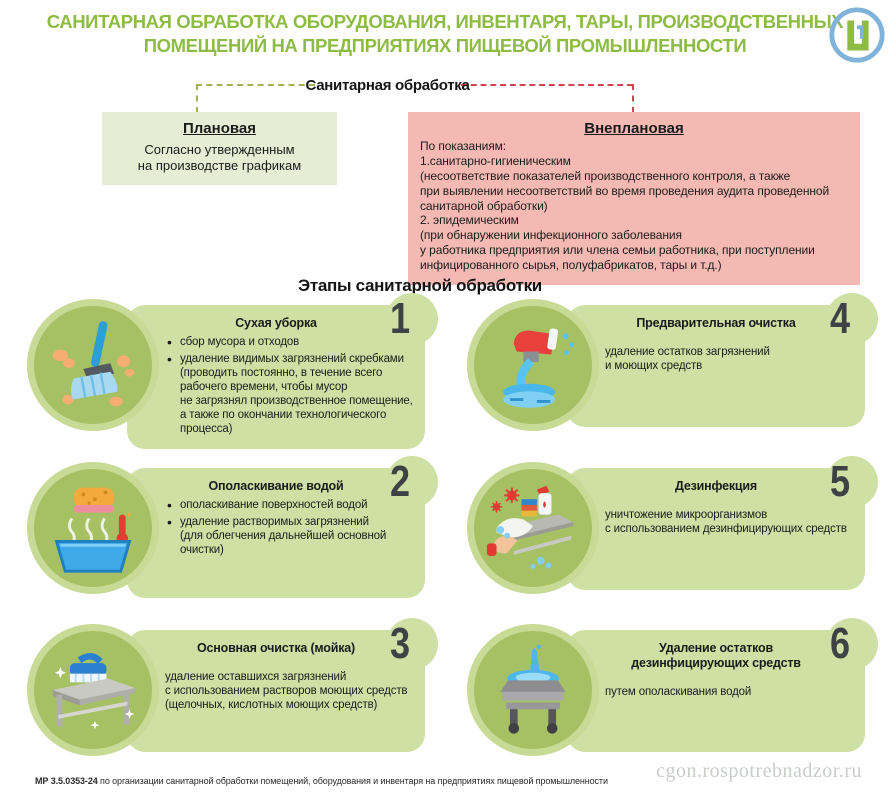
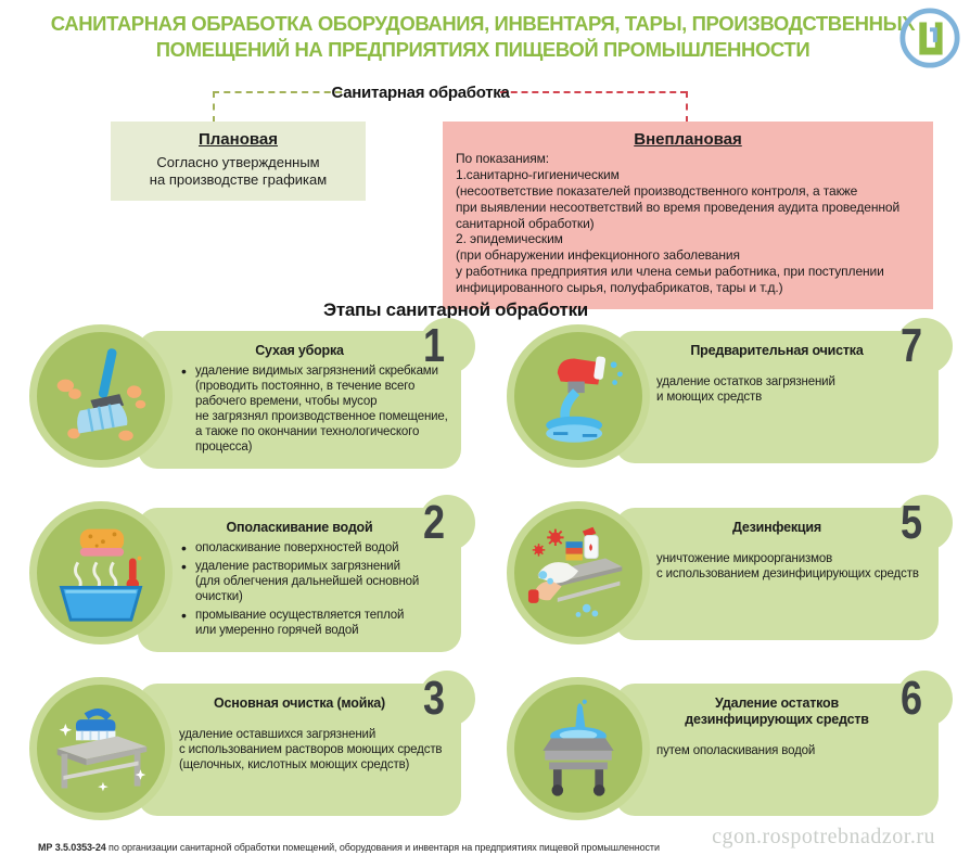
  САНИТАРНАЯ ОБРАБОТКА ОБОРУДОВАНИЯ, ИНВЕНТАРЯ, ТАРЫ, ПРОИЗВОДСТВЕННЫ
  ПОМЕЩЕНИЙ НА ПРЕДПРИЯТИЯХ ПИЩЕВОЙ ПРОМЫШЛЕННОСТИ
  Санитарная обработка
  Плановая
  Согласно утвержденным
  на производстве графикам
  Внеплановая
  По показаниям:
  1.санитарно-гигиеническим
  (несоответствие показателей производственного контроля, а также
  при выявлении несоответствий во время проведения аудита проведенной
  санитарной обработки)
  2. эпидемическим
  (при обнаружении инфекционного заболевания
  у работника предприятия или члена семьи работника, при поступлении
  инфицированного сырья, полуфабрикатов, тары и т.д.)
  Этапы санитарной обработки
  1
  Сухая уборка
- сбор мусора и отходов
  удаление видимых загрязнений скребками
  (проводить постоянно, в течение всего
  рабочего времени, чтобы мусор
  не загрязнял производственное помещение,
  а также по окончании технологического
  процесса)
  2
  Ополаскивание водой
  ополаскивание поверхностей водой
  удаление растворимых загрязнений
  (для облегчения дальнейшей основной
  очистки)
+ промывание осуществляется теплой
+ или умеренно горячей водой
  3
  Основная очистка (мойка)
  удаление оставшихся загрязнений
  с использованием растворов моющих средств
  (щелочных, кислотных моющих средств)
- 4
+ 7
  Предварительная очистка
  удаление остатков загрязнений
  и моющих средств
  5
  Дезинфекция
  уничтожение микроорганизмов
  с использованием дезинфицирующих средств
  6
  Удаление остатков
  дезинфицирующих средств
  путем ополаскивания водой
  МР 3.5.0353-24 по организации санитарной обработки помещений, оборудования и инвентаря на предприятиях пищевой промышленности
  cgon.rospotrebnadzor.ru
